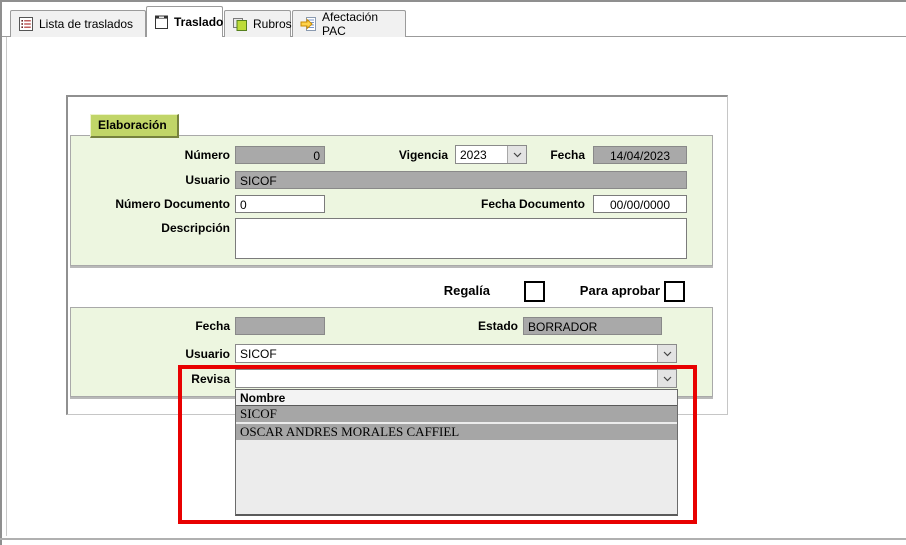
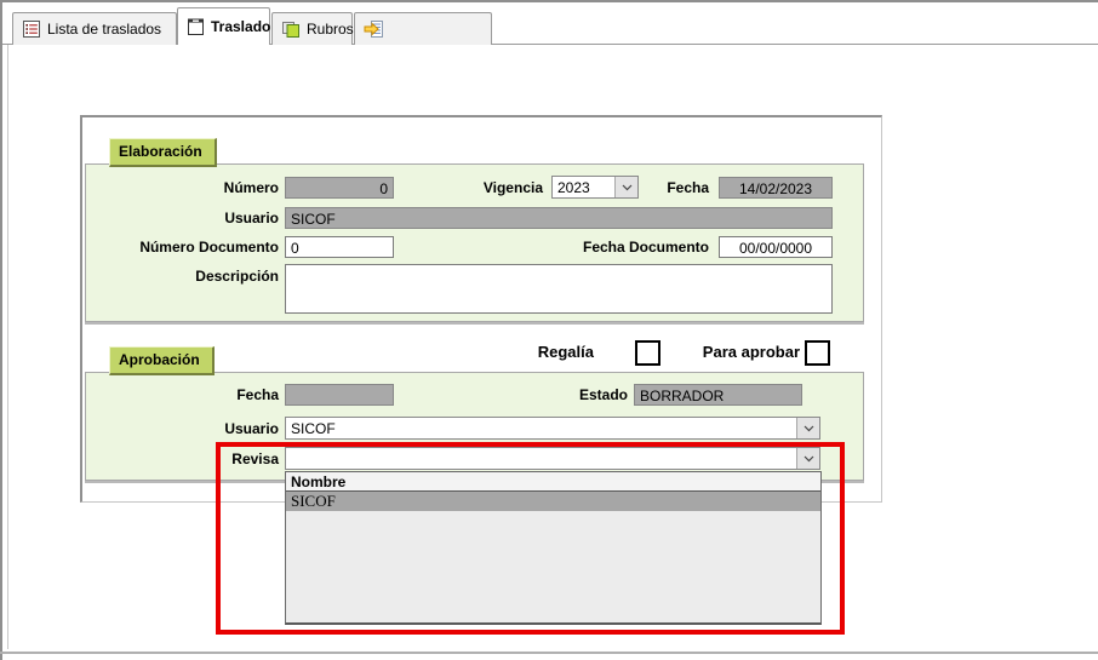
  Lista de traslados
  Traslado
  Rubros
- Afectación PAC
  Elaboración
  Número
  0
  Vigencia
  2023
  Fecha
- 14/04/2023
+ 14/02/2023
  Usuario
  SICOF
  Número Documento
  0
  Fecha Documento
  00/00/0000
  Descripción
  Regalía
  Para aprobar
+ Aprobación
  Fecha
  Estado
  BORRADOR
  Usuario
  SICOF
  Revisa
  Nombre
  SICOF
- OSCAR ANDRES MORALES CAFFIEL
